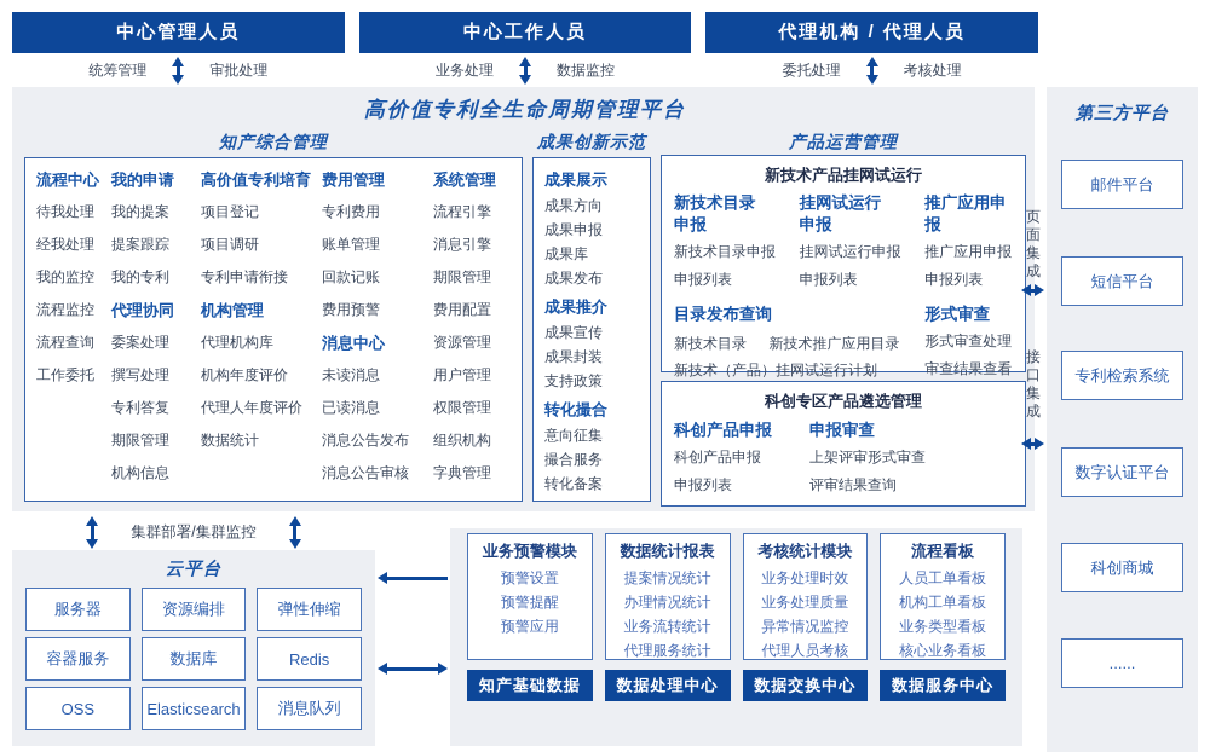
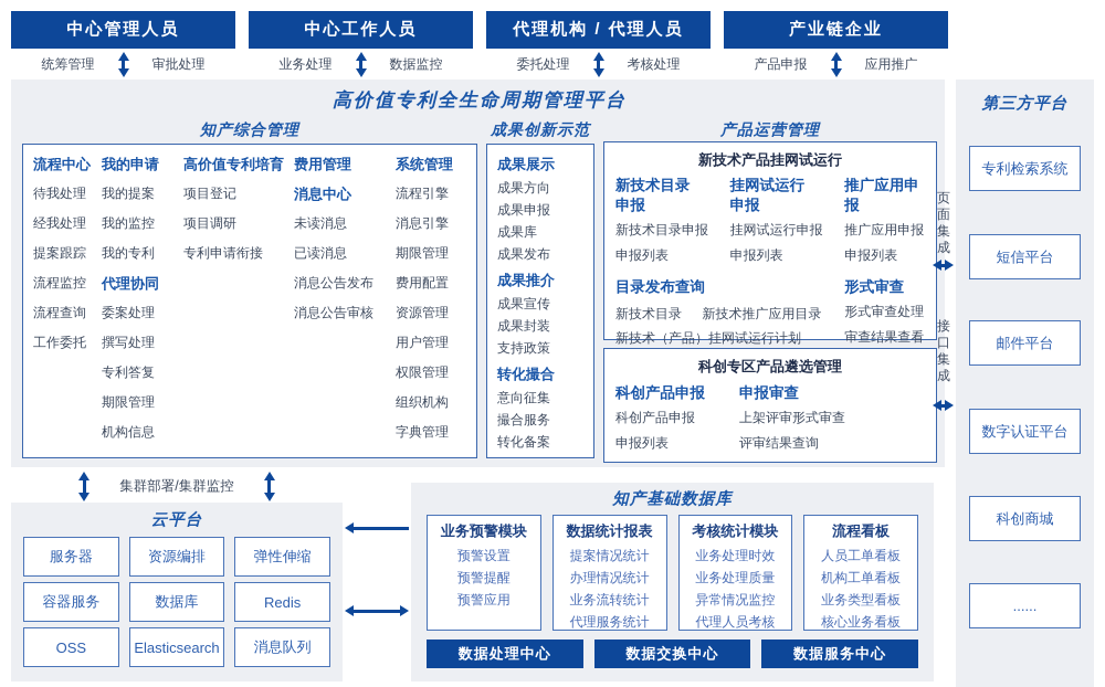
  中心管理人员
  统筹管理
  审批处理
  中心工作人员
  业务处理
  数据监控
  代理机构 / 代理人员
  委托处理
  考核处理
+ 产业链企业
+ 产品申报
+ 应用推广
  高价值专利全生命周期管理平台
  知产综合管理
  流程中心
  待我处理
  经我处理
- 我的监控
+ 提案跟踪
  流程监控
  流程查询
  工作委托
  我的申请
  我的提案
- 提案跟踪
+ 我的监控
  我的专利
  代理协同
  委案处理
  撰写处理
  专利答复
  期限管理
  机构信息
  高价值专利培育
  项目登记
  项目调研
  专利申请衔接
- 机构管理
- 代理机构库
- 机构年度评价
- 代理人年度评价
- 数据统计
  费用管理
- 专利费用
- 账单管理
- 回款记账
- 费用预警
  消息中心
  未读消息
  已读消息
  消息公告发布
  消息公告审核
  系统管理
  流程引擎
  消息引擎
  期限管理
  费用配置
  资源管理
  用户管理
  权限管理
  组织机构
  字典管理
  成果创新示范
  成果展示
  成果方向
  成果申报
  成果库
  成果发布
  成果推介
  成果宣传
  成果封装
  支持政策
  转化撮合
  意向征集
  撮合服务
  转化备案
  产品运营管理
  新技术产品挂网试运行
  新技术目录
  申报
  新技术目录申报
  申报列表
  挂网试运行
  申报
  挂网试运行申报
  申报列表
  推广应用申报
  推广应用申报
  申报列表
  目录发布查询
  新技术目录 新技术推广应用目录 新技术（产品）挂网试运行计划
  形式审查
  形式审查处理
  审查结果查看
  科创专区产品遴选管理
  科创产品申报
  科创产品申报
  申报列表
  申报审查
  上架评审形式审查
  评审结果查询
  集群部署/集群监控
  云平台
  服务器
  资源编排
  弹性伸缩
  容器服务
  数据库
  Redis
  OSS
  Elasticsearch
  消息队列
+ 知产基础数据库
  业务预警模块
  预警设置
  预警提醒
  预警应用
  数据统计报表
  提案情况统计
  办理情况统计
  业务流转统计
  代理服务统计
  考核统计模块
  业务处理时效
  业务处理质量
  异常情况监控
  代理人员考核
  流程看板
  人员工单看板
  机构工单看板
  业务类型看板
  核心业务看板
- 知产基础数据
  数据处理中心
  数据交换中心
  数据服务中心
  页面集成
  接口集成
  第三方平台
- 邮件平台
+ 专利检索系统
  短信平台
- 专利检索系统
+ 邮件平台
  数字认证平台
  科创商城
  ......
